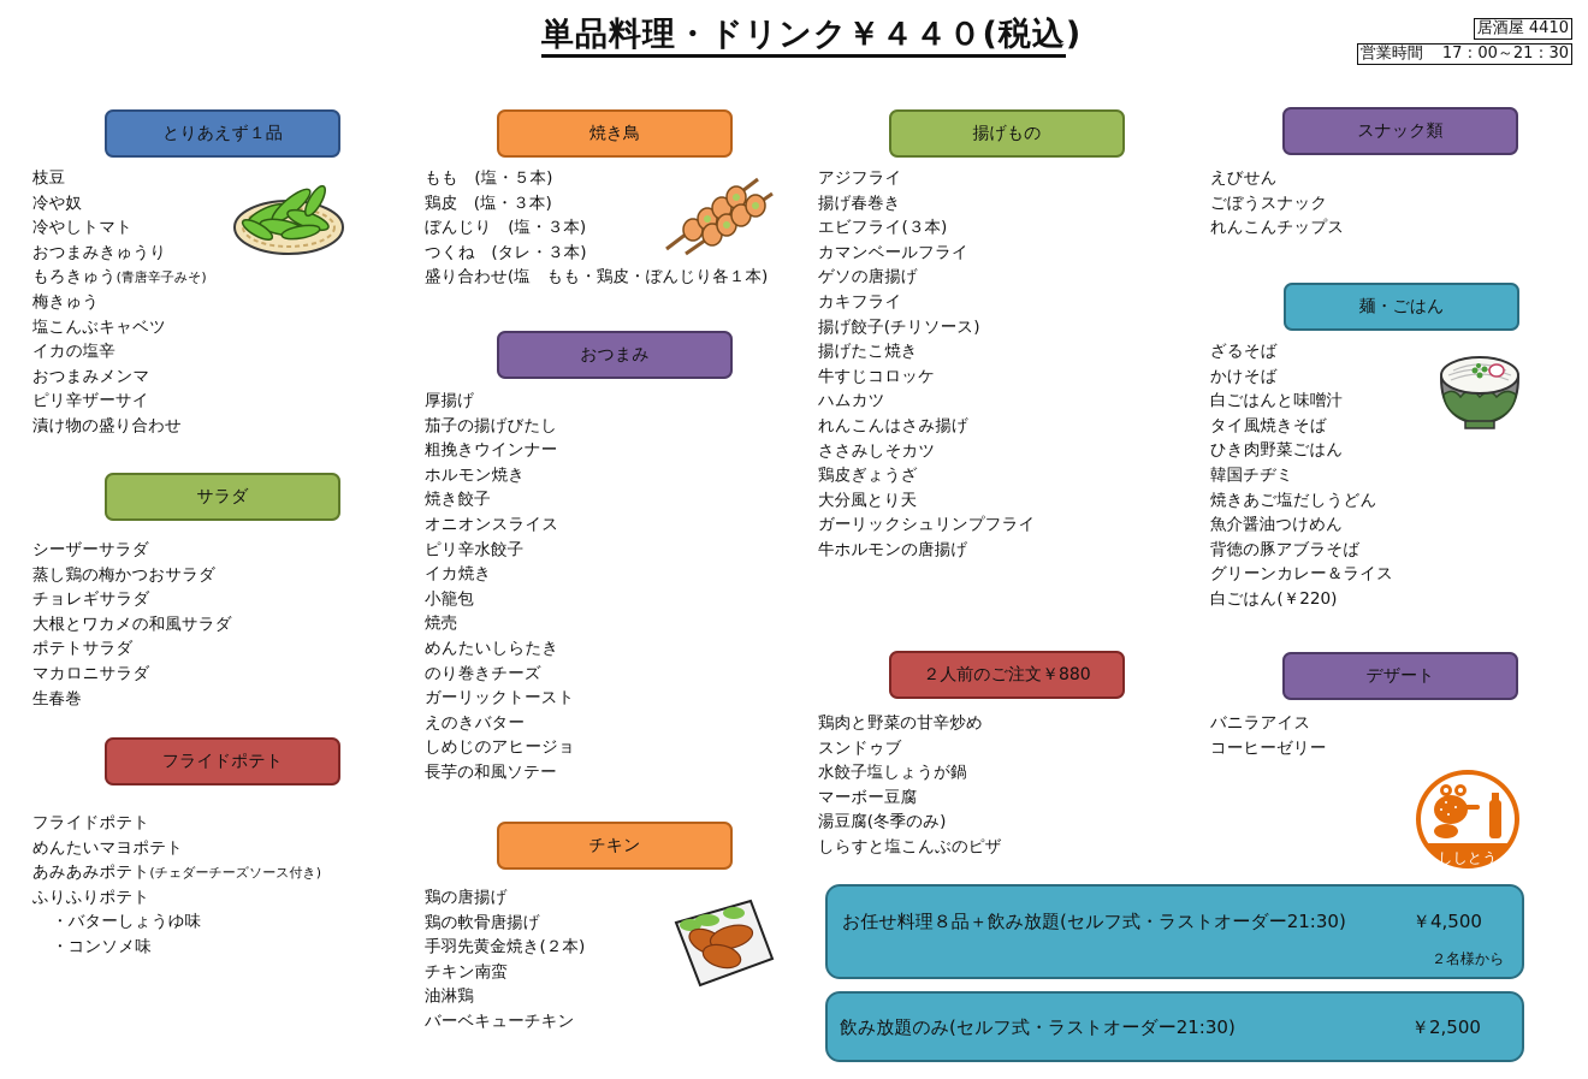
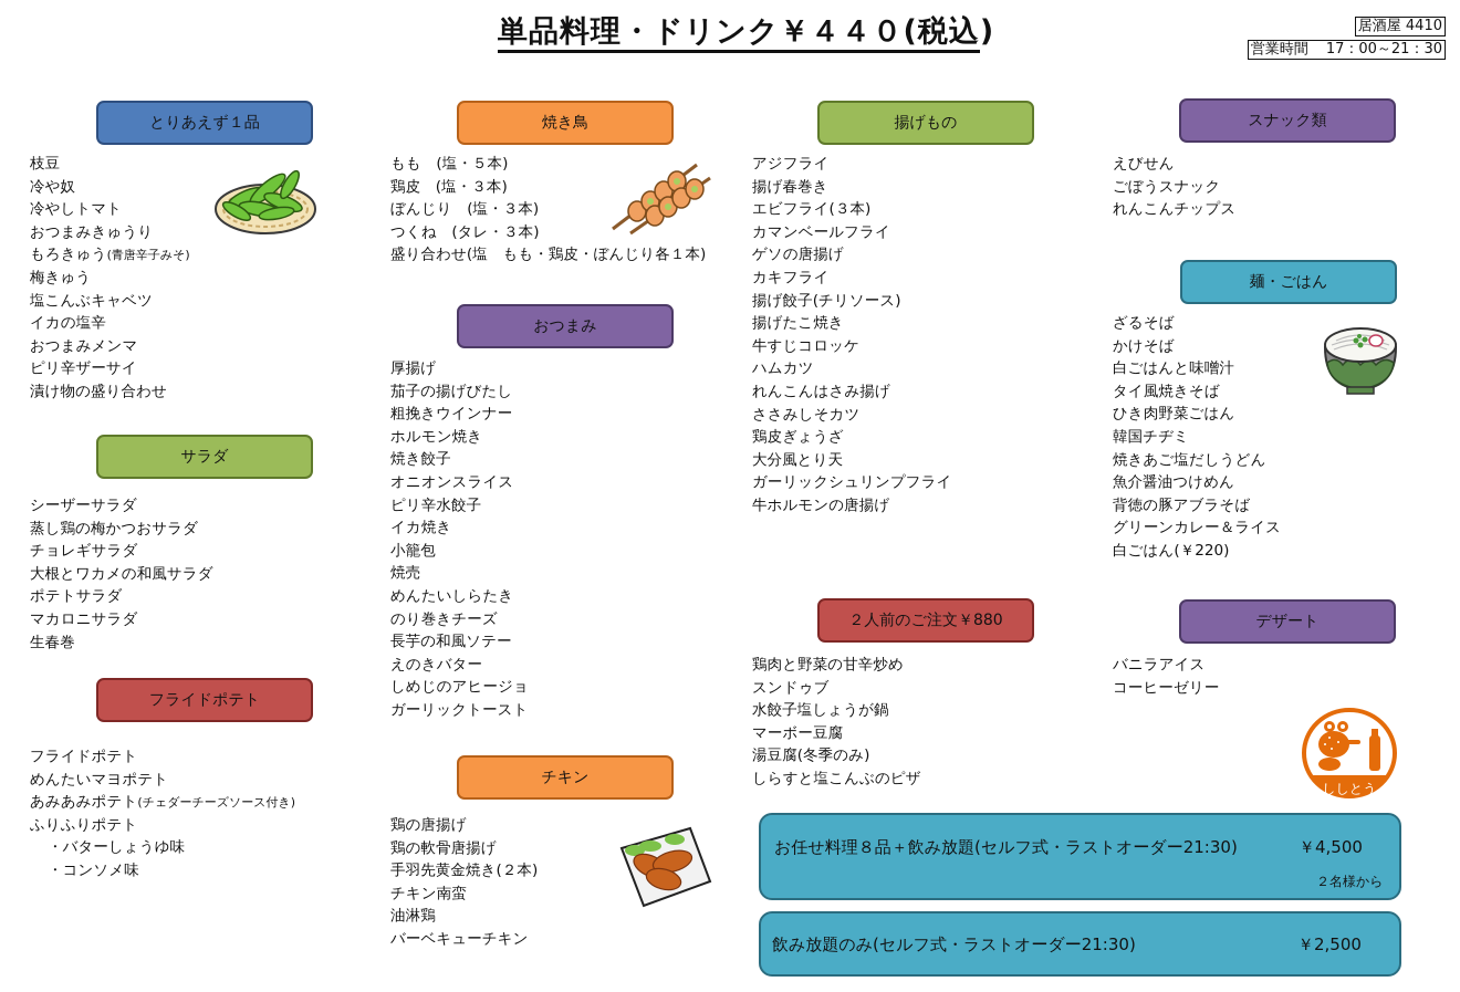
  単品料理・ドリンク￥４４０(税込)
  居酒屋 4410
  営業時間 17：00～21：30
  とりあえず１品
  枝豆
  冷や奴
  冷やしトマト
  おつまみきゅうり
  もろきゅう(青唐辛子みそ)
  梅きゅう
  塩こんぶキャベツ
  イカの塩辛
  おつまみメンマ
  ピリ辛ザーサイ
  漬け物の盛り合わせ
  サラダ
  シーザーサラダ
  蒸し鶏の梅かつおサラダ
  チョレギサラダ
  大根とワカメの和風サラダ
  ポテトサラダ
  マカロニサラダ
  生春巻
  フライドポテト
  フライドポテト
  めんたいマヨポテト
  あみあみポテト(チェダーチーズソース付き)
  ふりふりポテト
  ・バターしょうゆ味
  ・コンソメ味
  焼き鳥
  もも (塩・５本)
  鶏皮 (塩・３本)
  ぼんじり (塩・３本)
  つくね (タレ・３本)
  盛り合わせ(塩 もも・鶏皮・ぼんじり各１本)
  おつまみ
  厚揚げ
  茄子の揚げびたし
  粗挽きウインナー
  ホルモン焼き
  焼き餃子
  オニオンスライス
  ピリ辛水餃子
  イカ焼き
  小籠包
  焼売
  めんたいしらたき
  のり巻きチーズ
- ガーリックトースト
+ 長芋の和風ソテー
  えのきバター
  しめじのアヒージョ
- 長芋の和風ソテー
+ ガーリックトースト
  チキン
  鶏の唐揚げ
  鶏の軟骨唐揚げ
  手羽先黄金焼き(２本)
  チキン南蛮
  油淋鶏
  バーベキューチキン
  揚げもの
  アジフライ
  揚げ春巻き
  エビフライ(３本)
  カマンベールフライ
  ゲソの唐揚げ
  カキフライ
  揚げ餃子(チリソース)
  揚げたこ焼き
  牛すじコロッケ
  ハムカツ
  れんこんはさみ揚げ
  ささみしそカツ
  鶏皮ぎょうざ
  大分風とり天
  ガーリックシュリンプフライ
  牛ホルモンの唐揚げ
  ２人前のご注文￥880
  鶏肉と野菜の甘辛炒め
  スンドゥブ
  水餃子塩しょうが鍋
  マーボー豆腐
  湯豆腐(冬季のみ)
  しらすと塩こんぶのピザ
  スナック類
  えびせん
  ごぼうスナック
  れんこんチップス
  麺・ごはん
  ざるそば
  かけそば
  白ごはんと味噌汁
  タイ風焼きそば
  ひき肉野菜ごはん
  韓国チヂミ
  焼きあご塩だしうどん
  魚介醤油つけめん
  背徳の豚アブラそば
  グリーンカレー＆ライス
  白ごはん(￥220)
  デザート
  バニラアイス
  コーヒーゼリー
  ししとう
  お任せ料理８品＋飲み放題(セルフ式・ラストオーダー21:30)
  ￥4,500
  ２名様から
  飲み放題のみ(セルフ式・ラストオーダー21:30)
  ￥2,500
